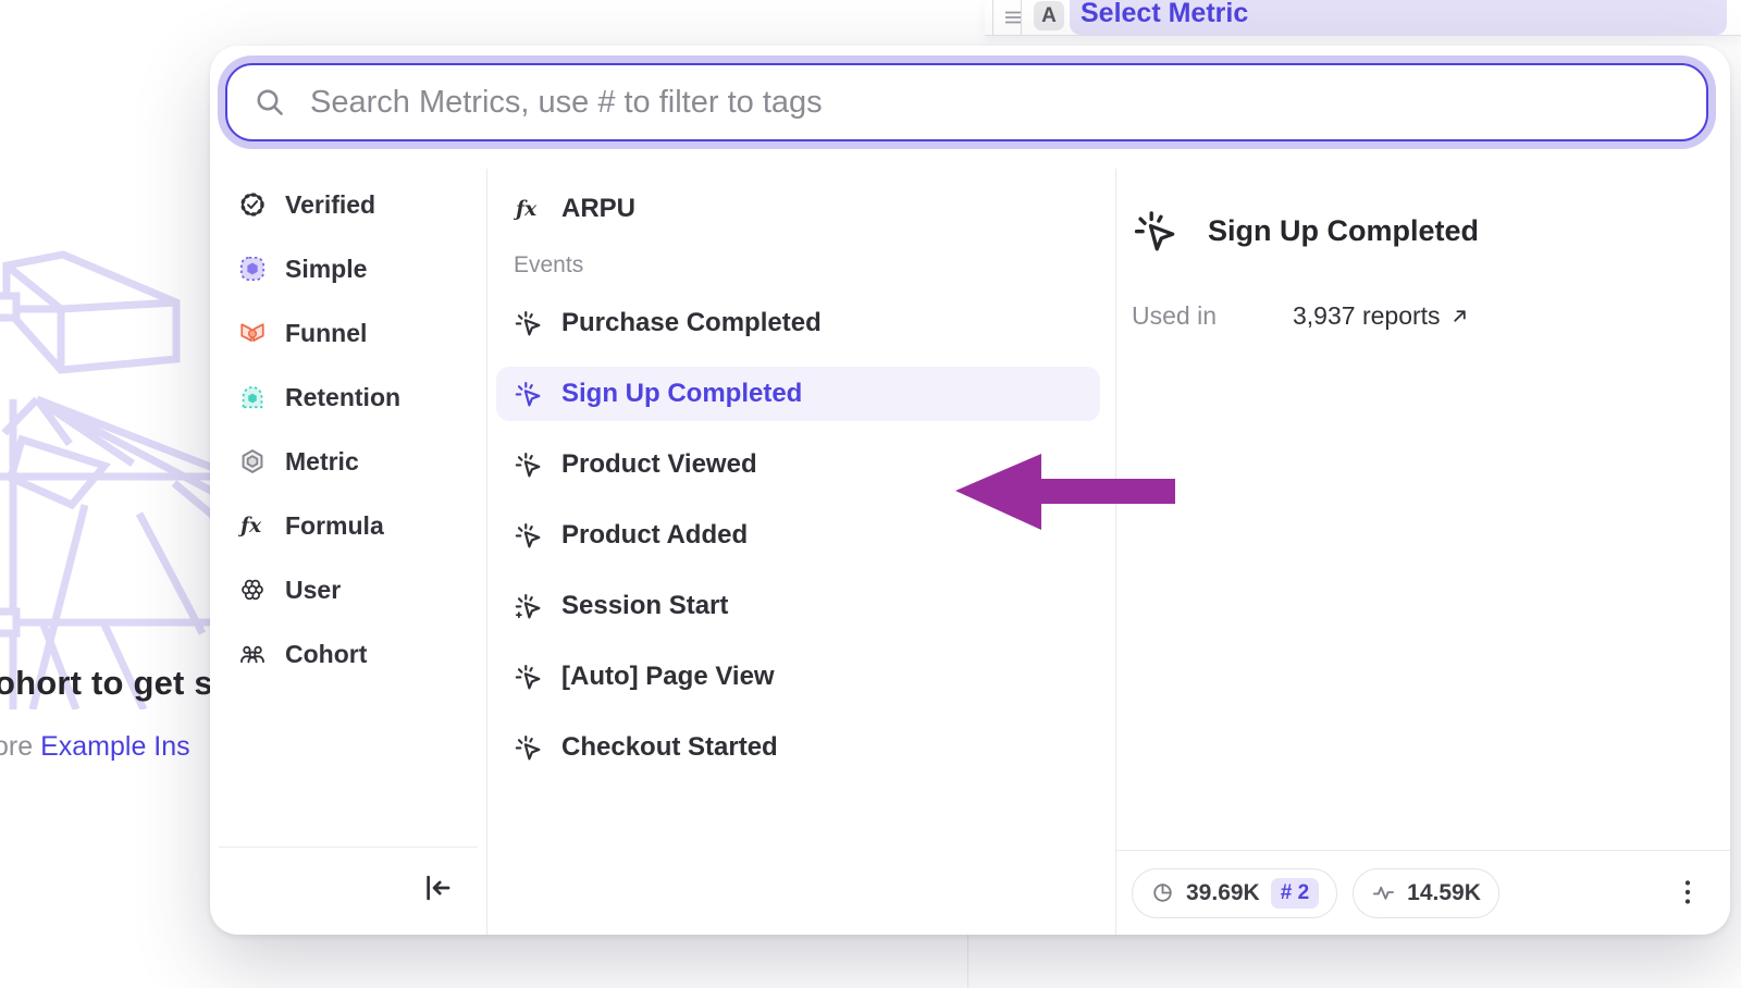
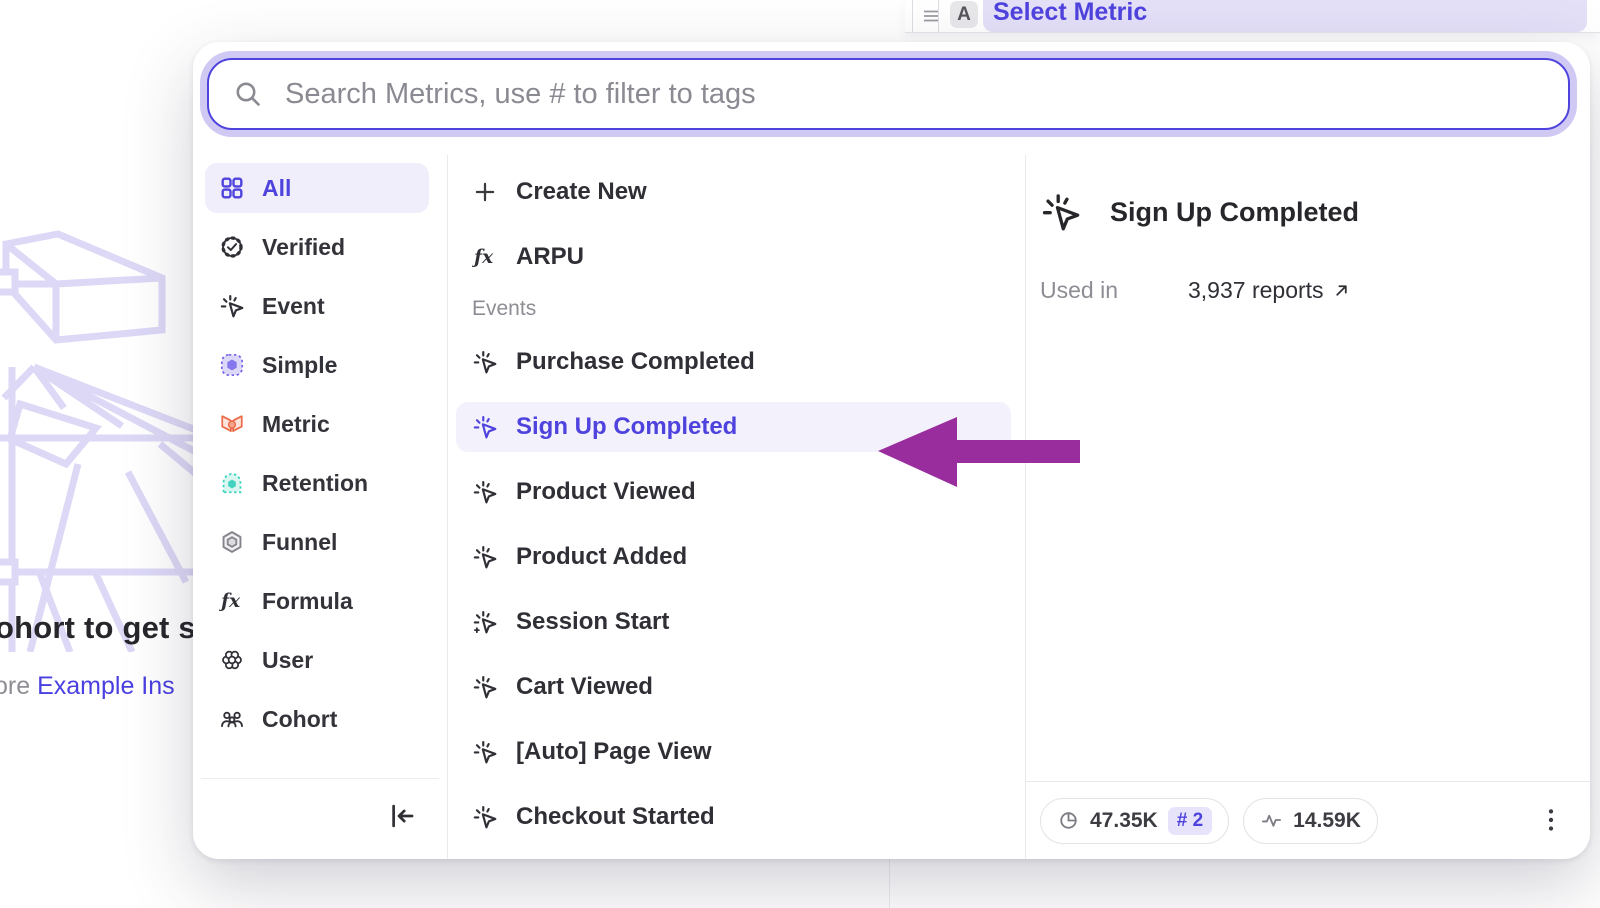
  ohort to get s
  ore Example Ins
  A
  Select Metric
  Search Metrics, use # to filter to tags
+ All
  Verified
+ Event
  Simple
- Funnel
+ Metric
  Retention
- Metric
+ Funnel
  ƒx
  Formula
  User
  Cohort
+ Create New
  ƒx
  ARPU
  Events
  Purchase Completed
  Sign Up Completed
  Product Viewed
  Product Added
  Session Start
+ Cart Viewed
  [Auto] Page View
  Checkout Started
  Sign Up Completed
  Used in
  3,937 reports
- 39.69K
+ 47.35K
  # 2
  14.59K
